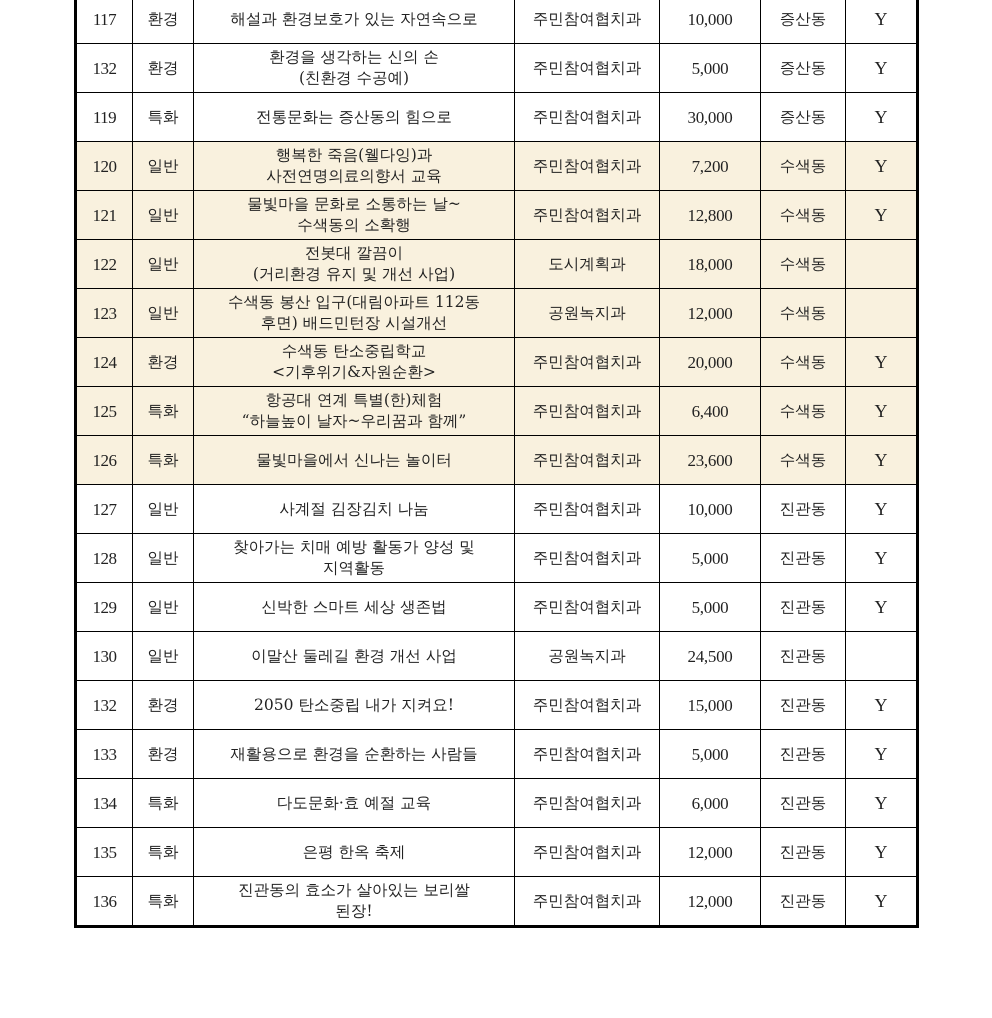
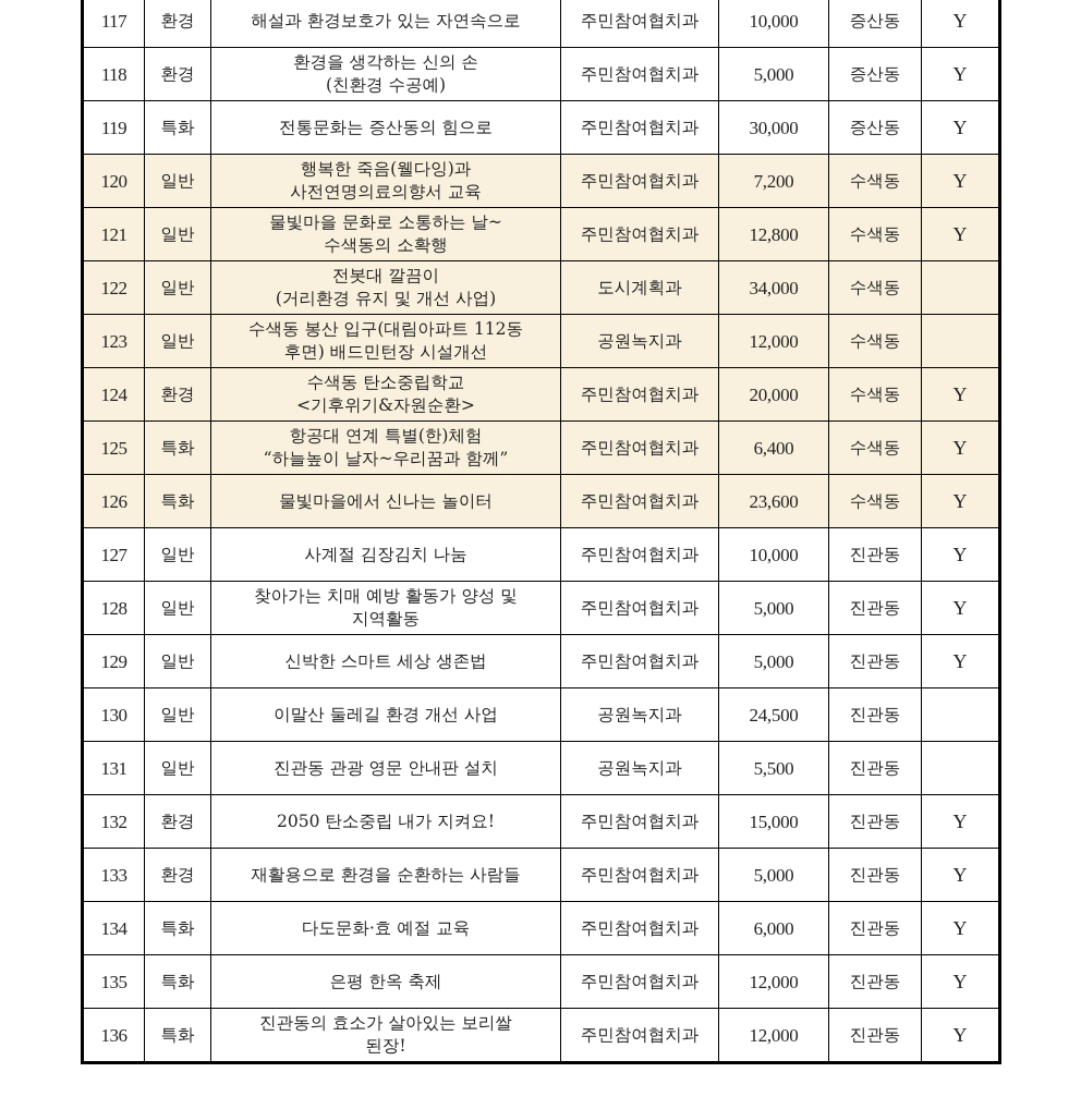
  117	환경	해설과 환경보호가 있는 자연속으로	주민참여협치과	10,000	증산동	Y
- 132	환경	환경을 생각하는 신의 손 (친환경 수공예)	주민참여협치과	5,000	증산동	Y
+ 118	환경	환경을 생각하는 신의 손 (친환경 수공예)	주민참여협치과	5,000	증산동	Y
  119	특화	전통문화는 증산동의 힘으로	주민참여협치과	30,000	증산동	Y
  120	일반	행복한 죽음(웰다잉)과 사전연명의료의향서 교육	주민참여협치과	7,200	수색동	Y
  121	일반	물빛마을 문화로 소통하는 날~ 수색동의 소확행	주민참여협치과	12,800	수색동	Y
- 122	일반	전봇대 깔끔이 (거리환경 유지 및 개선 사업)	도시계획과	18,000	수색동
+ 122	일반	전봇대 깔끔이 (거리환경 유지 및 개선 사업)	도시계획과	34,000	수색동
  123	일반	수색동 봉산 입구(대림아파트 112동 후면) 배드민턴장 시설개선	공원녹지과	12,000	수색동
  124	환경	수색동 탄소중립학교 <기후위기&자원순환>	주민참여협치과	20,000	수색동	Y
  125	특화	항공대 연계 특별(한)체험 “하늘높이 날자~우리꿈과 함께”	주민참여협치과	6,400	수색동	Y
  126	특화	물빛마을에서 신나는 놀이터	주민참여협치과	23,600	수색동	Y
  127	일반	사계절 김장김치 나눔	주민참여협치과	10,000	진관동	Y
  128	일반	찾아가는 치매 예방 활동가 양성 및 지역활동	주민참여협치과	5,000	진관동	Y
  129	일반	신박한 스마트 세상 생존법	주민참여협치과	5,000	진관동	Y
  130	일반	이말산 둘레길 환경 개선 사업	공원녹지과	24,500	진관동
+ 131	일반	진관동 관광 영문 안내판 설치	공원녹지과	5,500	진관동
  132	환경	2050 탄소중립 내가 지켜요!	주민참여협치과	15,000	진관동	Y
  133	환경	재활용으로 환경을 순환하는 사람들	주민참여협치과	5,000	진관동	Y
  134	특화	다도문화·효 예절 교육	주민참여협치과	6,000	진관동	Y
  135	특화	은평 한옥 축제	주민참여협치과	12,000	진관동	Y
  136	특화	진관동의 효소가 살아있는 보리쌀 된장!	주민참여협치과	12,000	진관동	Y
